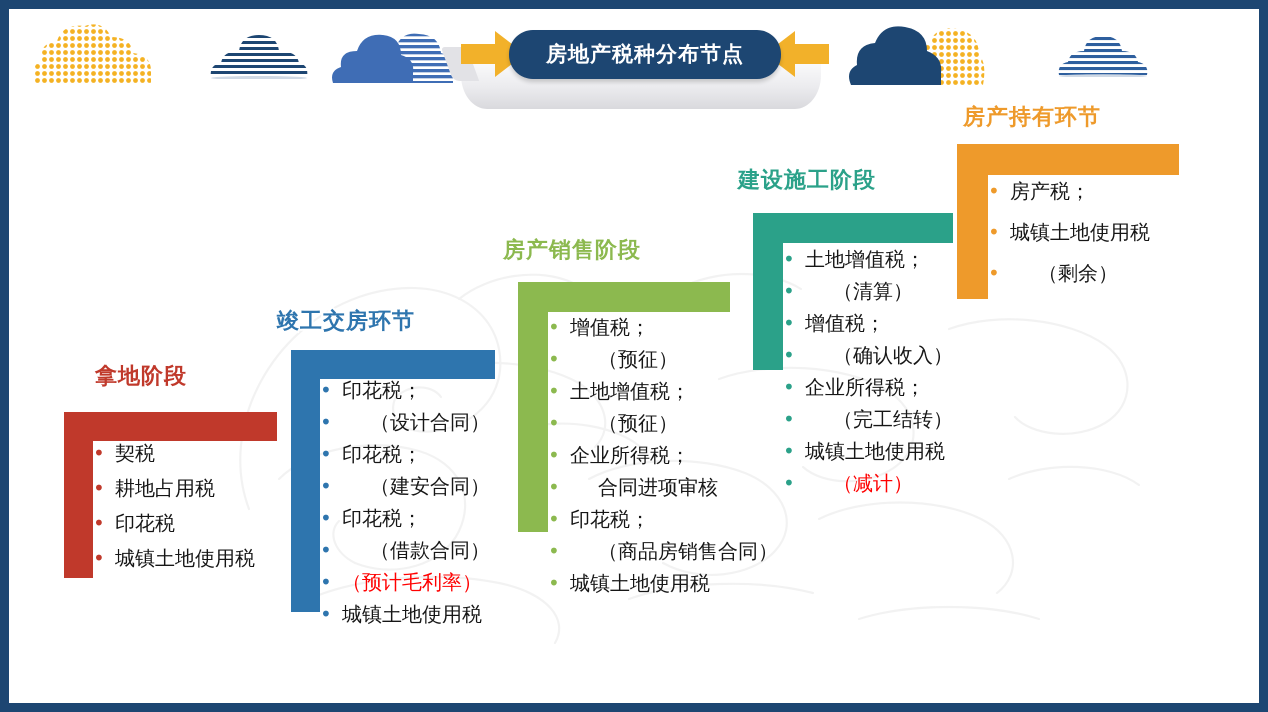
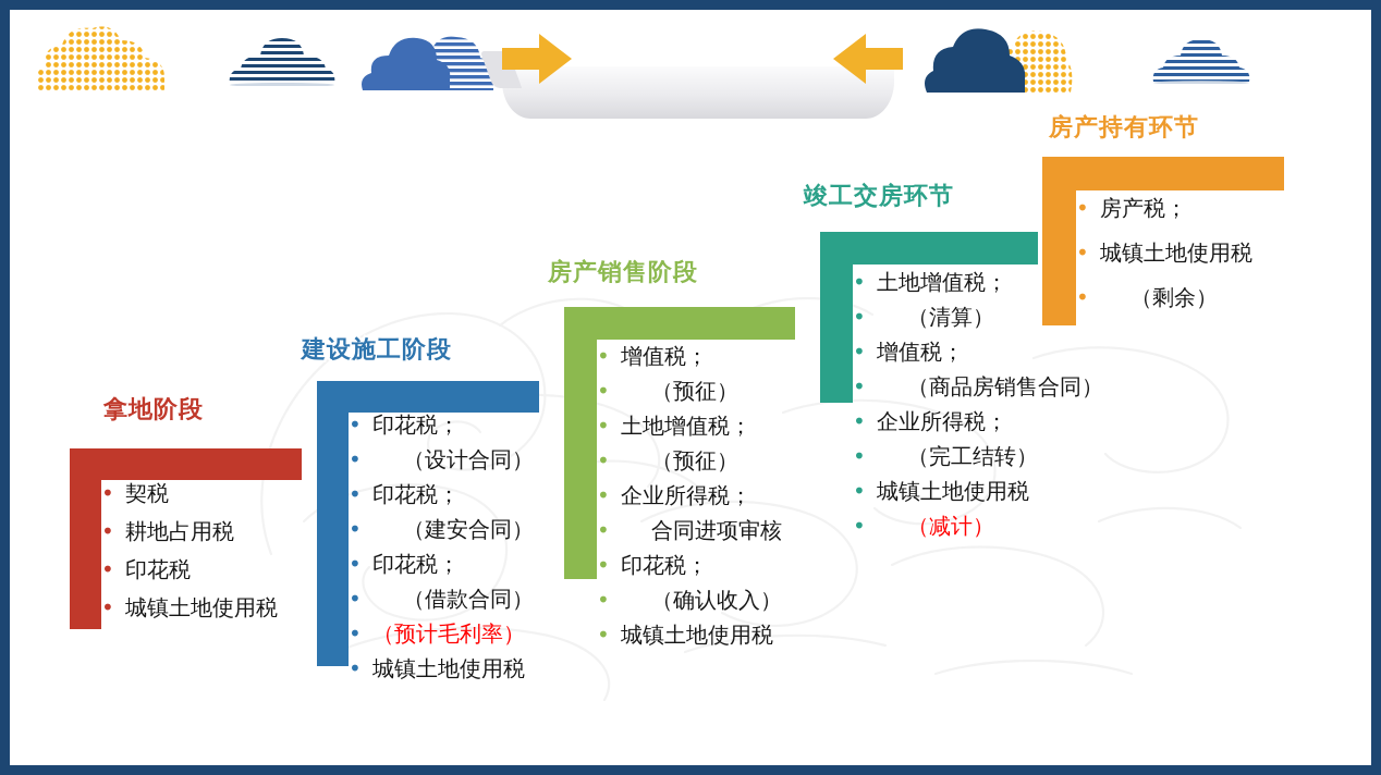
- 房地产税种分布节点
  拿地阶段
  •
  契税
  •
  耕地占用税
  •
  印花税
  •
  城镇土地使用税
- 竣工交房环节
+ 建设施工阶段
  •
  印花税；
  •
  （设计合同）
  •
  印花税；
  •
  （建安合同）
  •
  印花税；
  •
  （借款合同）
  •
  （预计毛利率）
  •
  城镇土地使用税
  房产销售阶段
  •
  增值税；
  •
  （预征）
  •
  土地增值税；
  •
  （预征）
  •
  企业所得税；
  •
  合同进项审核
  •
  印花税；
  •
- （商品房销售合同）
+ （确认收入）
  •
  城镇土地使用税
- 建设施工阶段
+ 竣工交房环节
  •
  土地增值税；
  •
  （清算）
  •
  增值税；
  •
- （确认收入）
+ （商品房销售合同）
  •
  企业所得税；
  •
  （完工结转）
  •
  城镇土地使用税
  •
  （减计）
  房产持有环节
  •
  房产税；
  •
  城镇土地使用税
  •
  （剩余）
